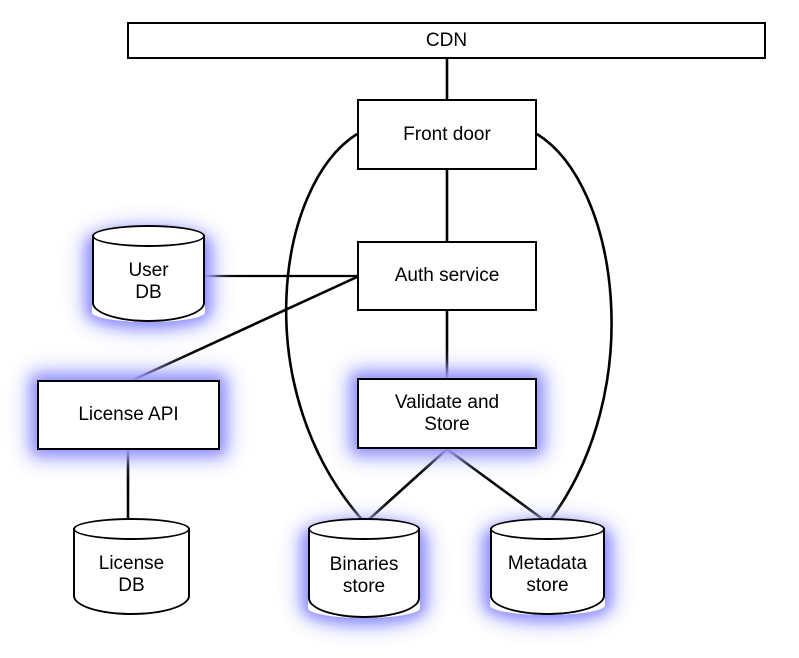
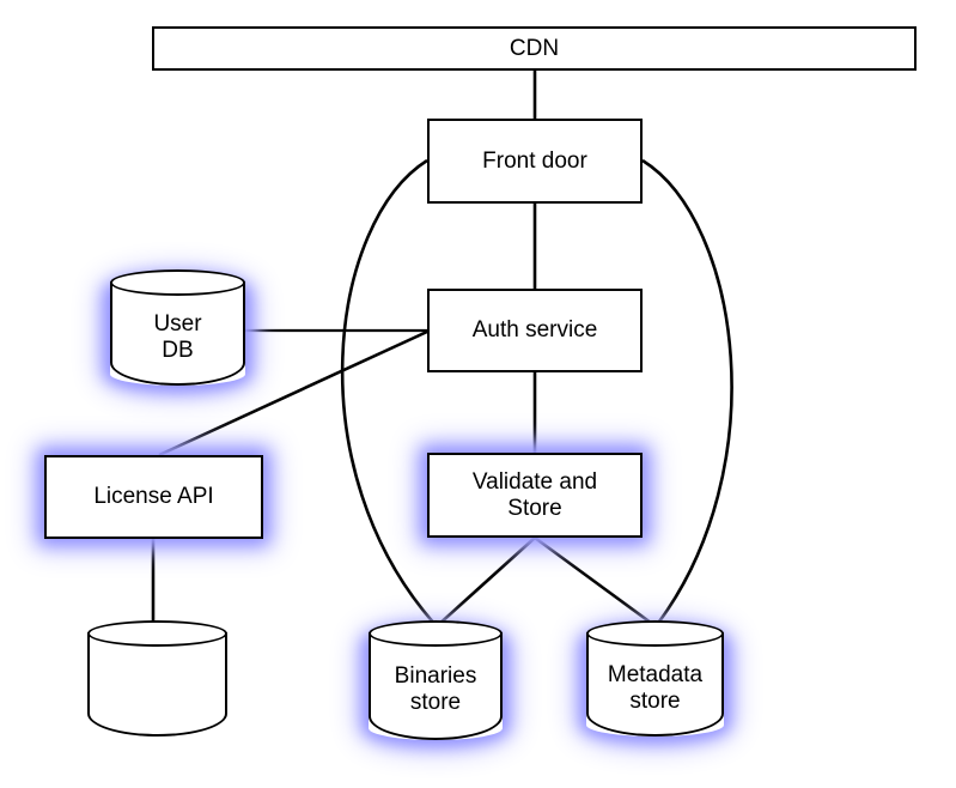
  CDN
  Front door
  Auth service
  Validate and Store
  License API
  User DB
- License DB
  Binaries store
  Metadata store
